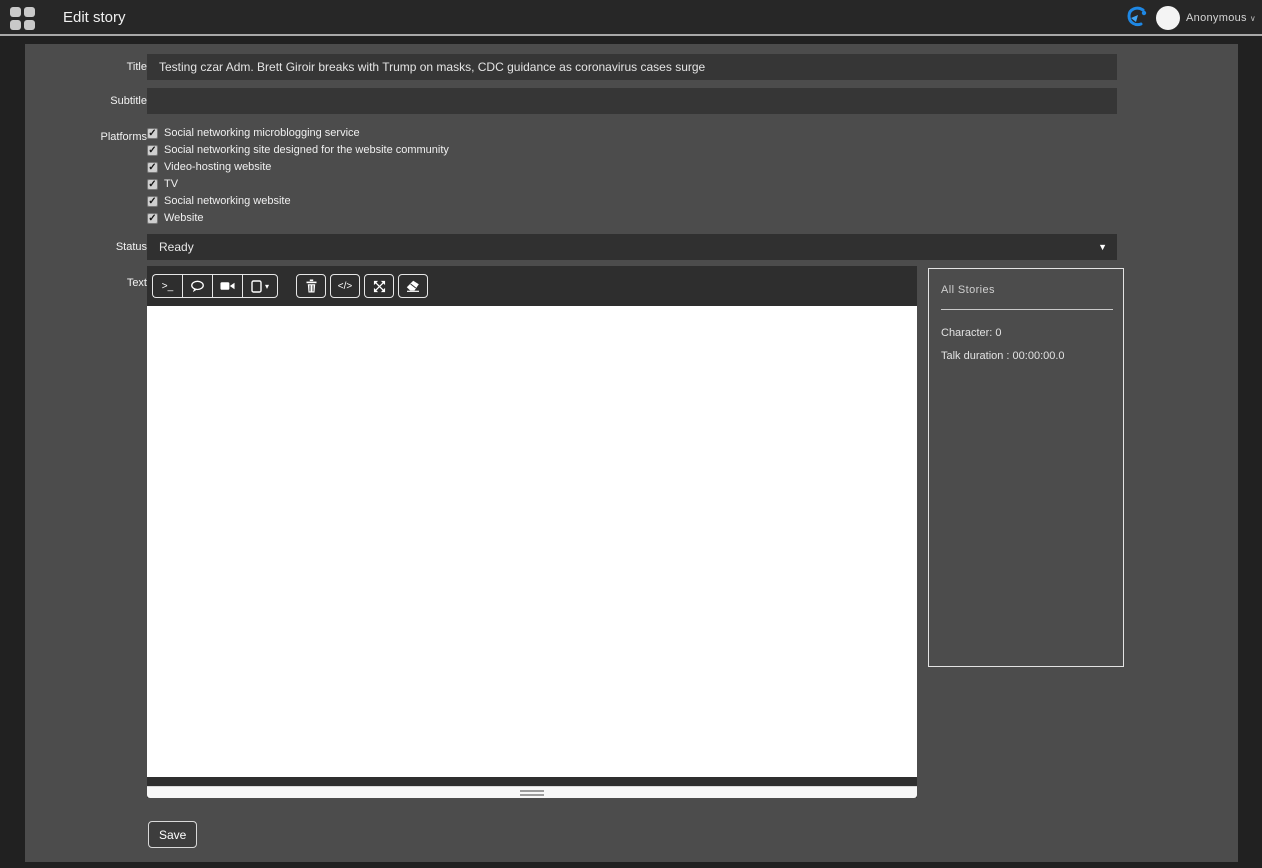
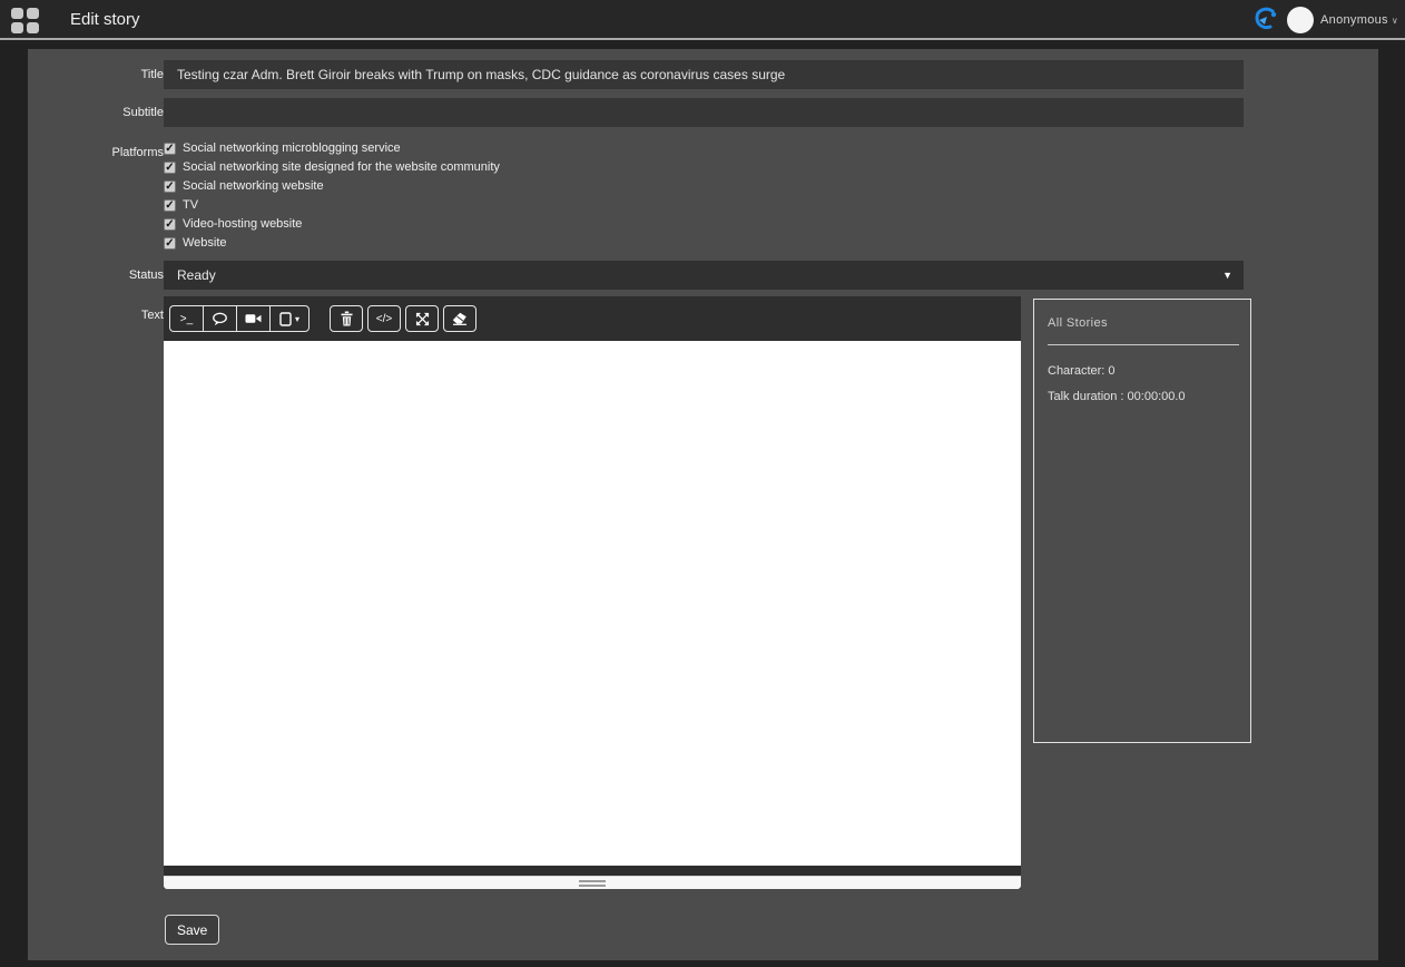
  Edit story
  Anonymous
  ∨
  Title
  Subtitle
  Platforms
  Status
  Text
  Testing czar Adm. Brett Giroir breaks with Trump on masks, CDC guidance as coronavirus cases surge
  ✓
  Social networking microblogging service
  ✓
  Social networking site designed for the website community
  ✓
- Video-hosting website
+ Social networking website
  ✓
  TV
  ✓
- Social networking website
+ Video-hosting website
  ✓
  Website
  Ready
  ▼
  >_
  ▾
  </>
  All Stories
  Character: 0
  Talk duration : 00:00:00.0
  Save
